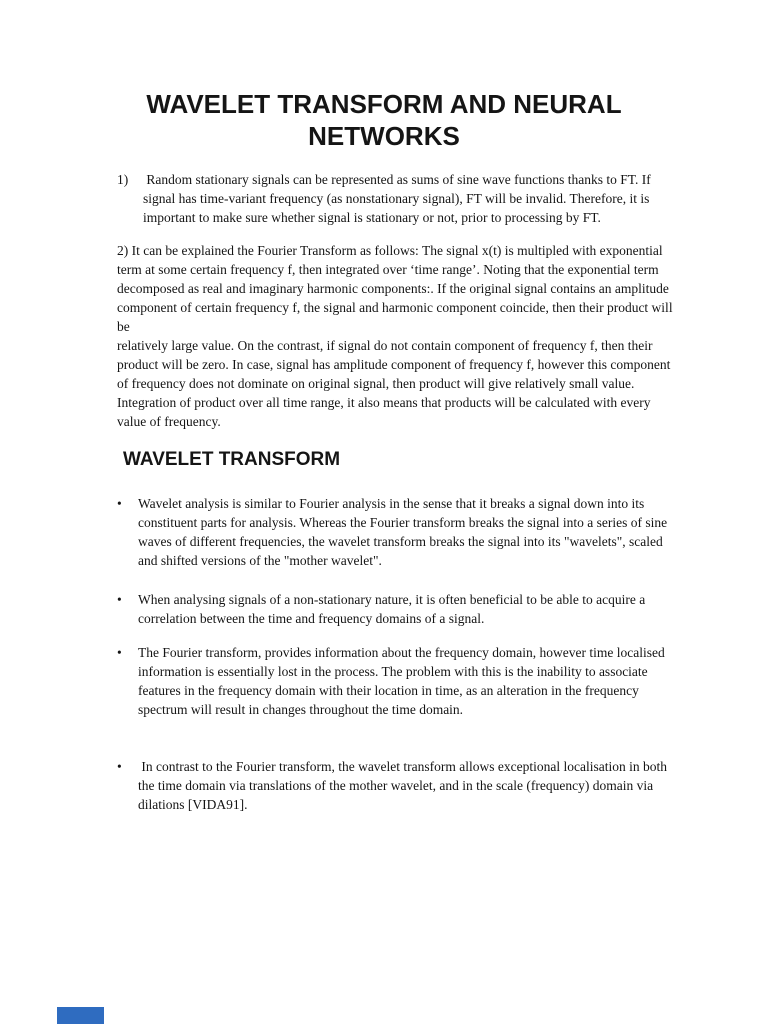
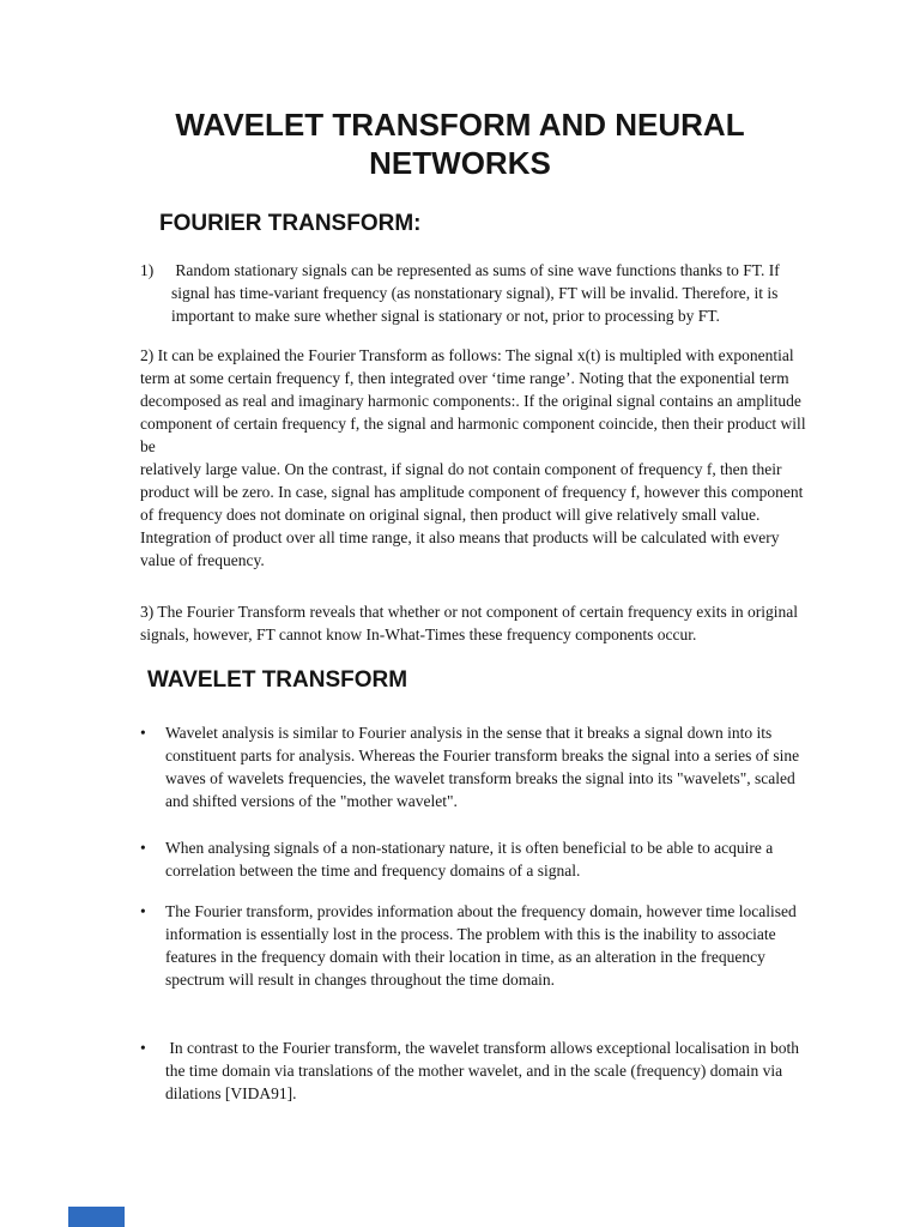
  WAVELET TRANSFORM AND NEURAL NETWORKS
+ FOURIER TRANSFORM:
  1)
  Random stationary signals can be represented as sums of sine wave functions thanks to FT. If signal has time-variant frequency (as nonstationary signal), FT will be invalid. Therefore, it is important to make sure whether signal is stationary or not, prior to processing by FT.
  2) It can be explained the Fourier Transform as follows: The signal x(t) is multipled with exponential term at some certain frequency f, then integrated over ‘time range’. Noting that the exponential term decomposed as real and imaginary harmonic components:. If the original signal contains an amplitude component of certain frequency f, the signal and harmonic component coincide, then their product will be
  relatively large value. On the contrast, if signal do not contain component of frequency f, then their product will be zero. In case, signal has amplitude component of frequency f, however this component of frequency does not dominate on original signal, then product will give relatively small value. Integration of product over all time range, it also means that products will be calculated with every value of frequency.
+ 3) The Fourier Transform reveals that whether or not component of certain frequency exits in original signals, however, FT cannot know In-What-Times these frequency components occur.
  WAVELET TRANSFORM
  •
- Wavelet analysis is similar to Fourier analysis in the sense that it breaks a signal down into its constituent parts for analysis. Whereas the Fourier transform breaks the signal into a series of sine waves of different frequencies, the wavelet transform breaks the signal into its "wavelets", scaled and shifted versions of the "mother wavelet".
+ Wavelet analysis is similar to Fourier analysis in the sense that it breaks a signal down into its constituent parts for analysis. Whereas the Fourier transform breaks the signal into a series of sine waves of wavelets frequencies, the wavelet transform breaks the signal into its "wavelets", scaled and shifted versions of the "mother wavelet".
  •
  When analysing signals of a non-stationary nature, it is often beneficial to be able to acquire a correlation between the time and frequency domains of a signal.
  •
  The Fourier transform, provides information about the frequency domain, however time localised information is essentially lost in the process. The problem with this is the inability to associate features in the frequency domain with their location in time, as an alteration in the frequency spectrum will result in changes throughout the time domain.
  •
  In contrast to the Fourier transform, the wavelet transform allows exceptional localisation in both the time domain via translations of the mother wavelet, and in the scale (frequency) domain via dilations [VIDA91].
